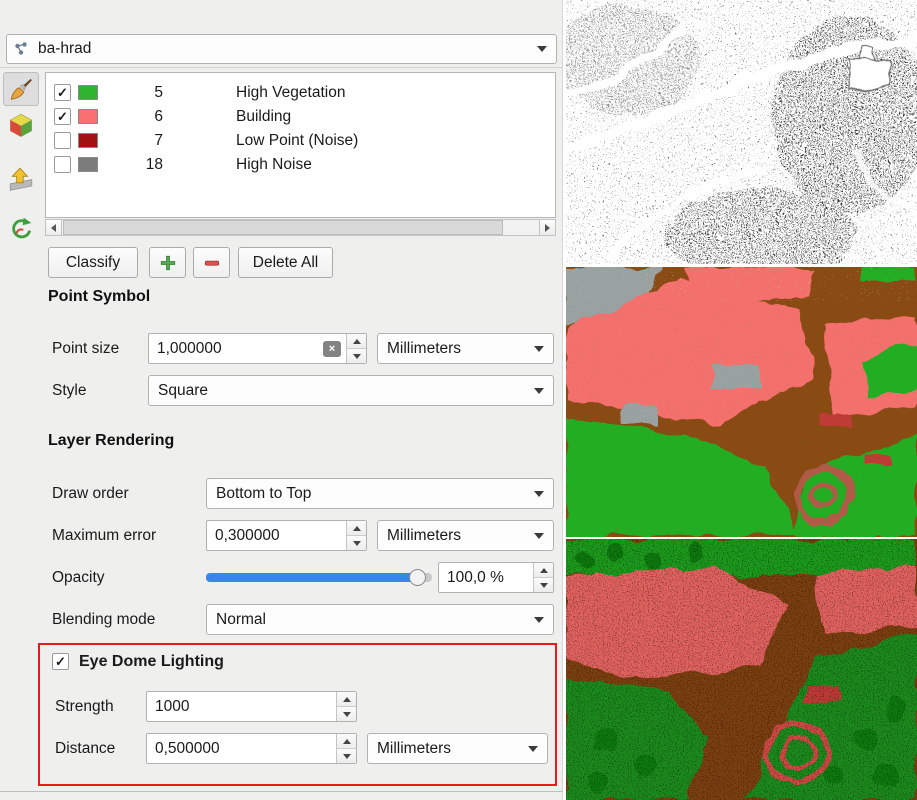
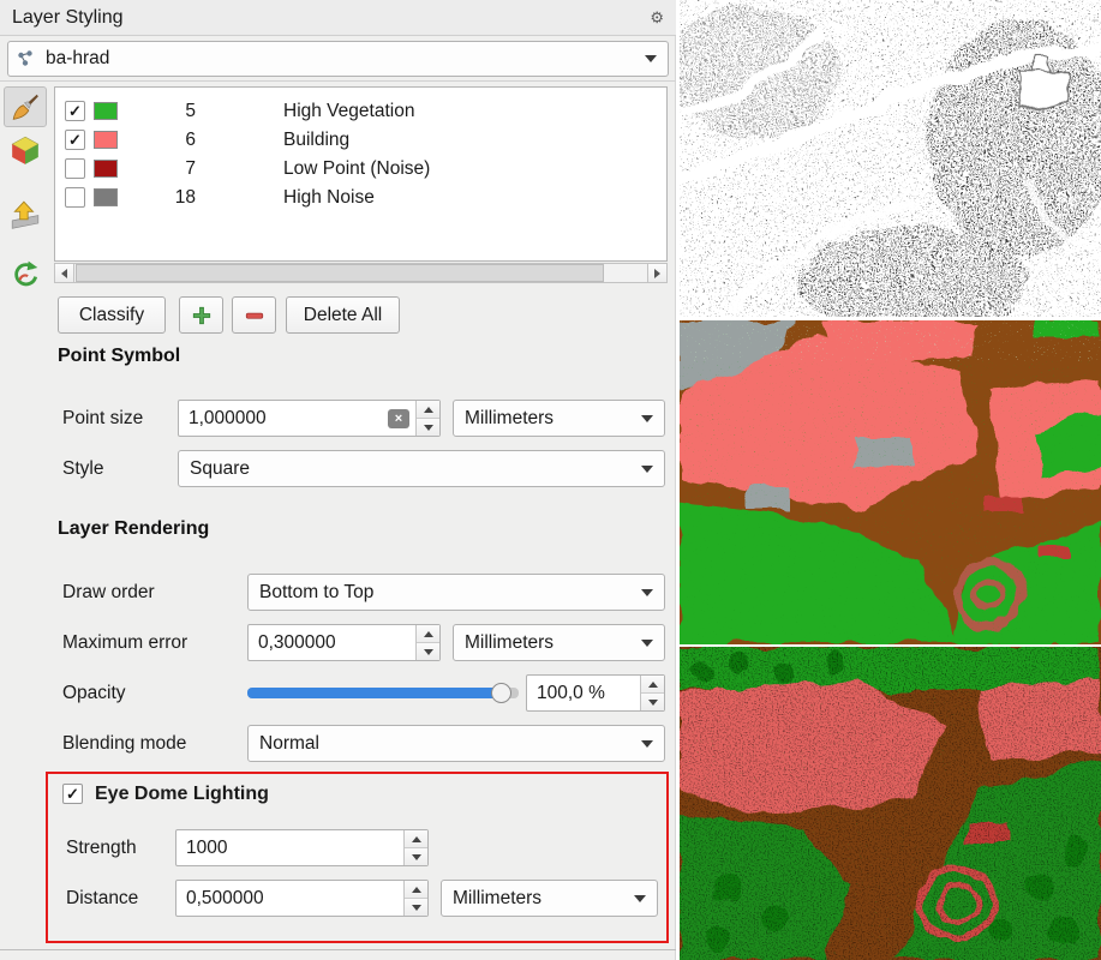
+ Layer Styling
+ ⚙
  ba-hrad
  ✓
  5
  High Vegetation
  ✓
  6
  Building
  7
  Low Point (Noise)
  18
  High Noise
  Classify
  Delete All
  Point Symbol
  Point size
  1,000000
  ×
  Millimeters
  Style
  Square
  Layer Rendering
  Draw order
  Bottom to Top
  Maximum error
  0,300000
  Millimeters
  Opacity
  100,0 %
  Blending mode
  Normal
  ✓
  Eye Dome Lighting
  Strength
  1000
  Distance
  0,500000
  Millimeters
